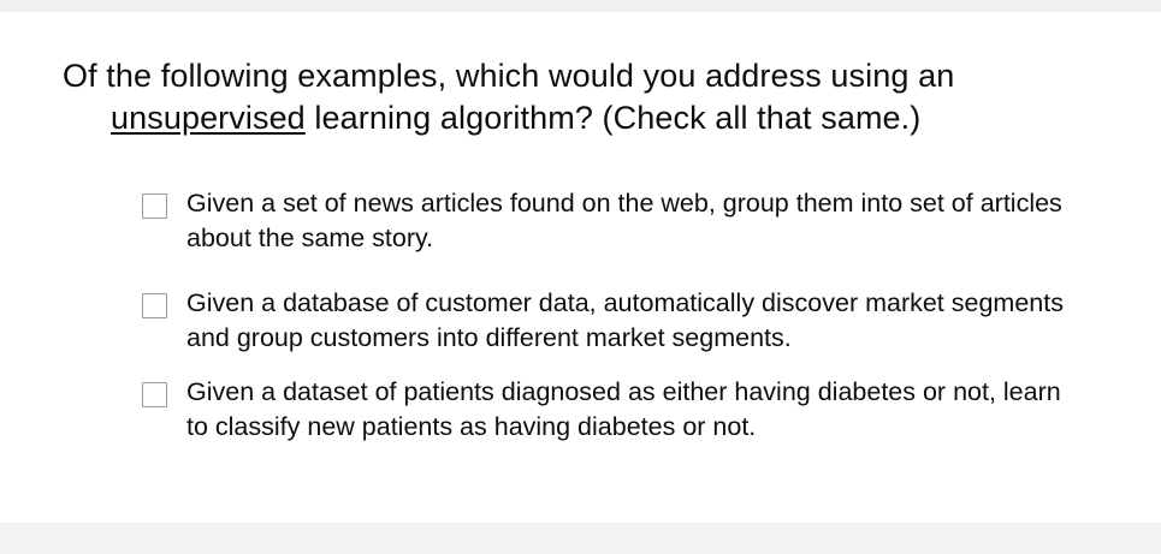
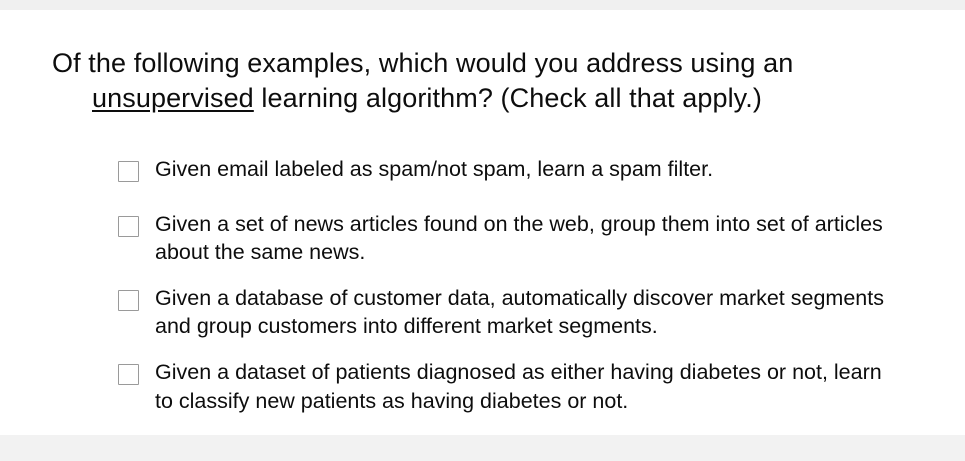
  Of the following examples, which would you address using an
- unsupervised learning algorithm? (Check all that same.)
+ unsupervised learning algorithm? (Check all that apply.)
+ Given email labeled as spam/not spam, learn a spam filter.
- Given a set of news articles found on the web, group them into set of articles about the same story.
+ Given a set of news articles found on the web, group them into set of articles about the same news.
  Given a database of customer data, automatically discover market segments and group customers into different market segments.
  Given a dataset of patients diagnosed as either having diabetes or not, learn to classify new patients as having diabetes or not.
